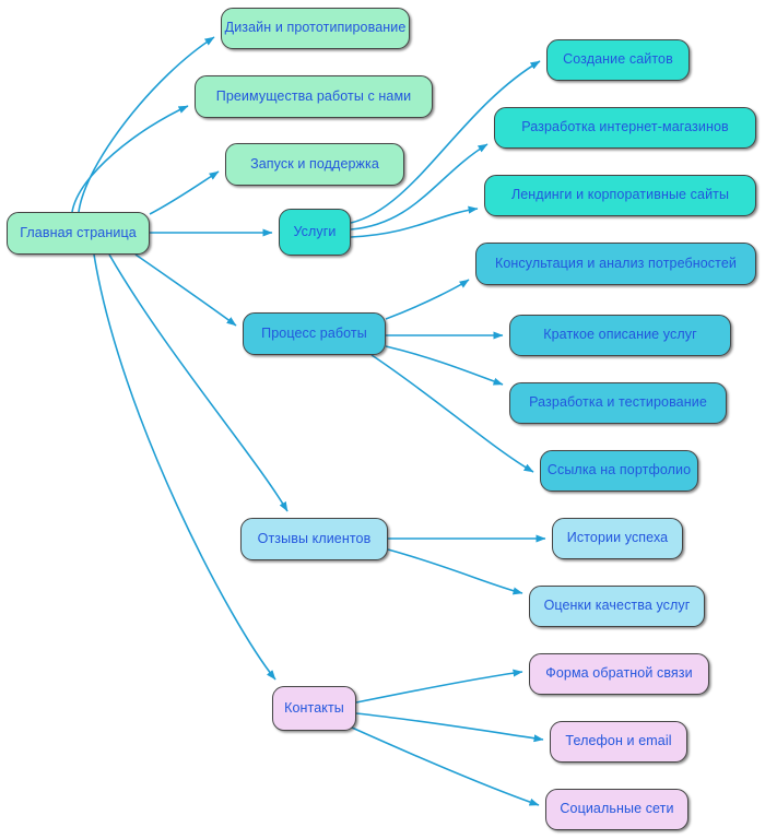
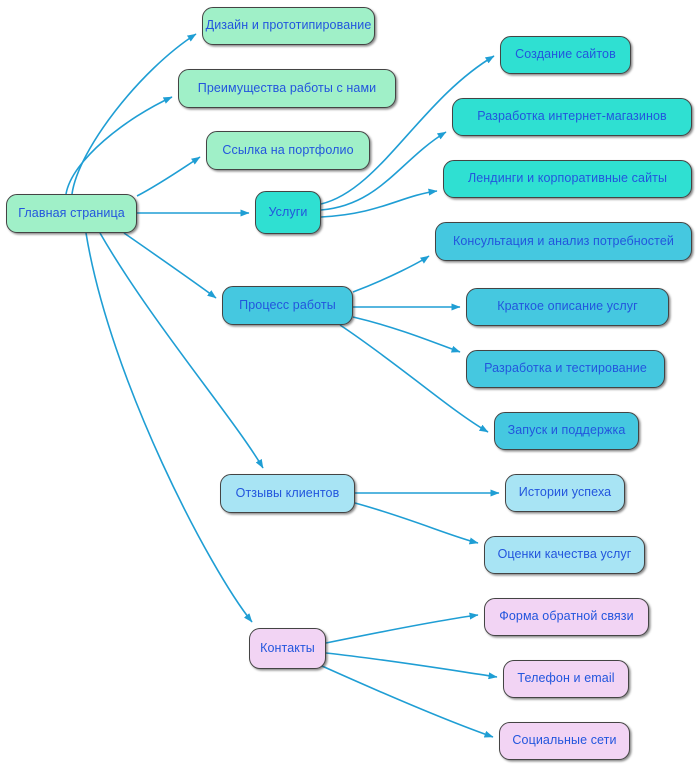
  Главная страница
  Дизайн и прототипирование
  Преимущества работы с нами
- Запуск и поддержка
+ Ссылка на портфолио
  Услуги
  Создание сайтов
  Разработка интернет-магазинов
  Лендинги и корпоративные сайты
  Консультация и анализ потребностей
  Процесс работы
  Краткое описание услуг
  Разработка и тестирование
- Ссылка на портфолио
+ Запуск и поддержка
  Отзывы клиентов
  Истории успеха
  Оценки качества услуг
  Контакты
  Форма обратной связи
  Телефон и email
  Социальные сети
